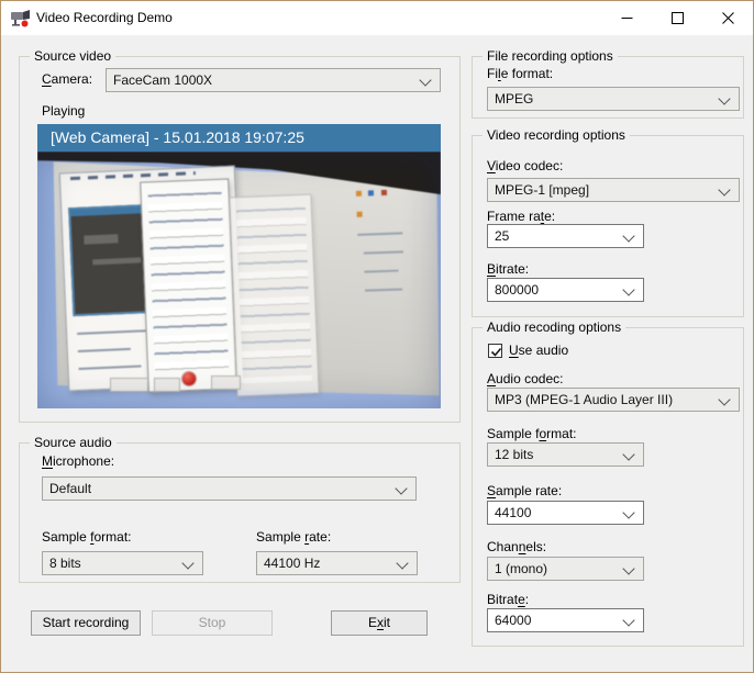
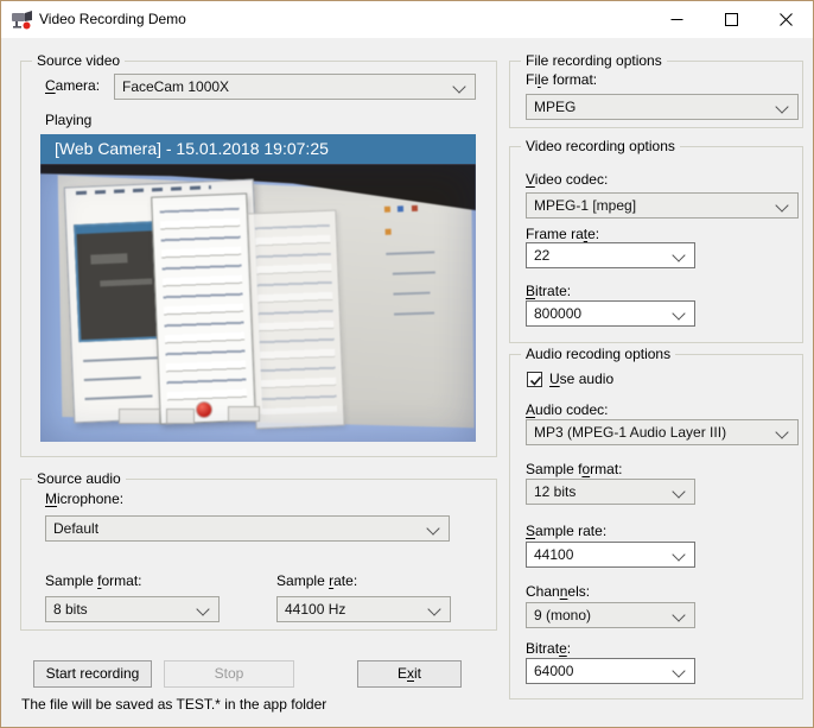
  Video Recording Demo
  Source video
  Camera:
  FaceCam 1000X
  Playing
  [Web Camera] - 15.01.2018 19:07:25
  Source audio
  Microphone:
  Default
  Sample format:
  8 bits
  Sample rate:
  44100 Hz
  Start recording
  Stop
  Exit
+ The file will be saved as TEST.* in the app folder
  File recording options
  File format:
  MPEG
  Video recording options
  Video codec:
  MPEG-1 [mpeg]
  Frame rate:
- 25
+ 22
  Bitrate:
  800000
  Audio recoding options
  Use audio
  Audio codec:
  MP3 (MPEG-1 Audio Layer III)
  Sample format:
  12 bits
  Sample rate:
  44100
  Channels:
- 1 (mono)
+ 9 (mono)
  Bitrate:
  64000
